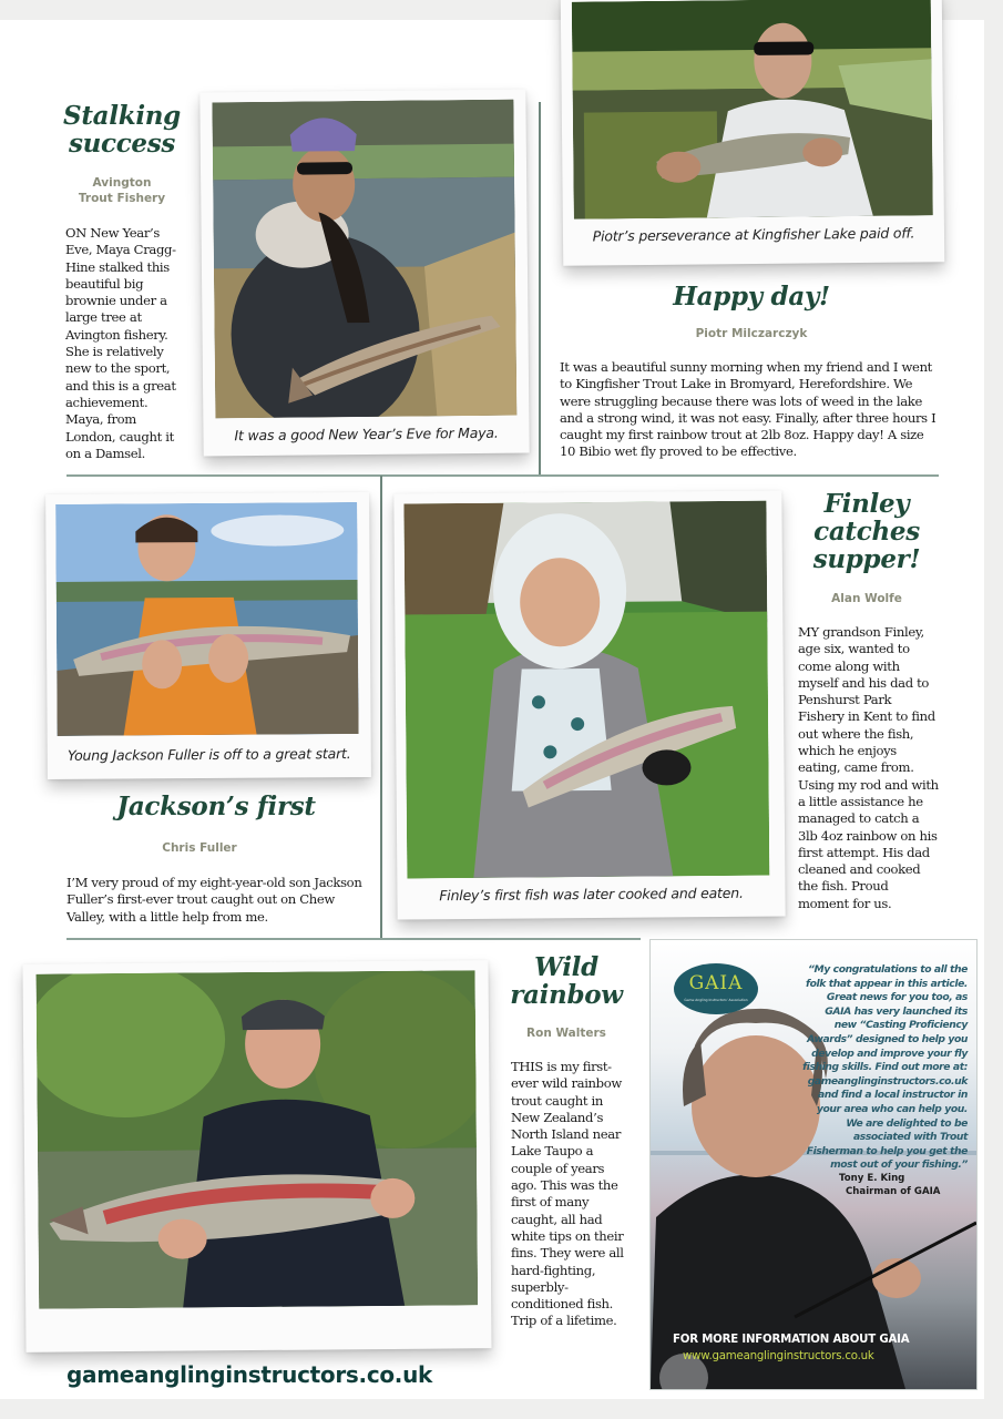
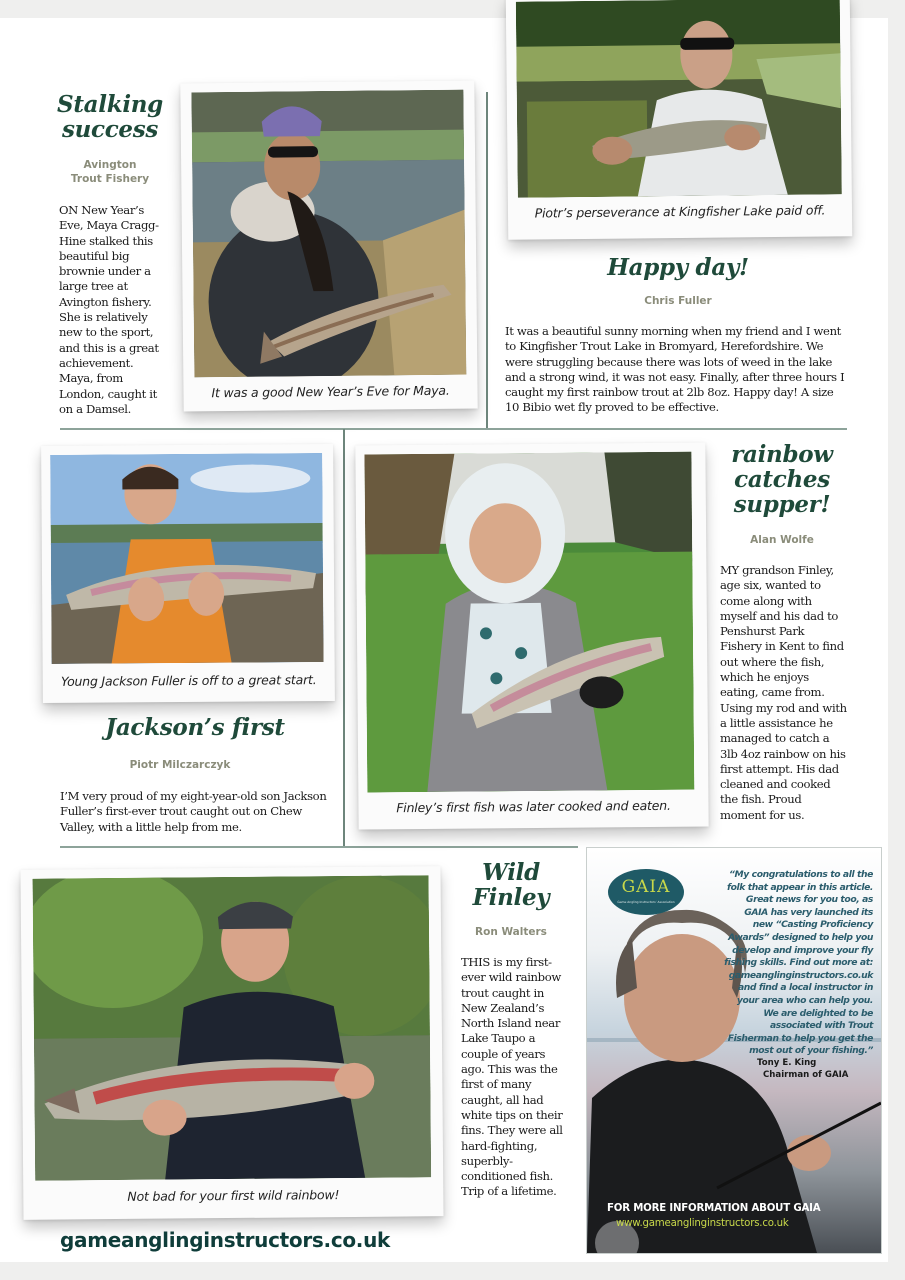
  Stalking
  success
  Avington
  Trout Fishery
  ON New Year’s Eve, Maya Cragg-Hine stalked this beautiful big brownie under a large tree at Avington fishery. She is relatively new to the sport, and this is a great achievement. Maya, from London, caught it on a Damsel.
  It was a good New Year’s Eve for Maya.
  Piotr’s perseverance at Kingfisher Lake paid off.
  Happy day!
- Piotr Milczarczyk
+ Chris Fuller
  It was a beautiful sunny morning when my friend and I went to Kingfisher Trout Lake in Bromyard, Herefordshire. We were struggling because there was lots of weed in the lake and a strong wind, it was not easy. Finally, after three hours I caught my first rainbow trout at 2lb 8oz. Happy day! A size 10 Bibio wet fly proved to be effective.
  Young Jackson Fuller is off to a great start.
  Jackson’s first
- Chris Fuller
+ Piotr Milczarczyk
  I’M very proud of my eight-year-old son Jackson Fuller’s first-ever trout caught out on Chew Valley, with a little help from me.
  Finley’s first fish was later cooked and eaten.
- Finley
+ rainbow
  catches
  supper!
  Alan Wolfe
  MY grandson Finley, age six, wanted to come along with myself and his dad to Penshurst Park Fishery in Kent to find out where the fish, which he enjoys eating, came from. Using my rod and with a little assistance he managed to catch a 3lb 4oz rainbow on his first attempt. His dad cleaned and cooked the fish. Proud moment for us.
+ Not bad for your first wild rainbow!
  Wild
- rainbow
+ Finley
  Ron Walters
  THIS is my first-ever wild rainbow trout caught in New Zealand’s North Island near Lake Taupo a couple of years ago. This was the first of many caught, all had white tips on their fins. They were all hard-fighting, superbly-conditioned fish. Trip of a lifetime.
  GAIA
  “My congratulations to all the folk that appear in this article. Great news for you too, as GAIA has very launched its new “Casting Proficiency Awards” designed to help you develop and improve your fly fishing skills. Find out more at: gameanglinginstructors.co.uk and find a local instructor in your area who can help you. We are delighted to be associated with Trout Fisherman to help you get the most out of your fishing.”
  Tony E. King
  Chairman of GAIA
  FOR MORE INFORMATION ABOUT GAIA
  www.gameanglinginstructors.co.uk
  gameanglinginstructors.co.uk
